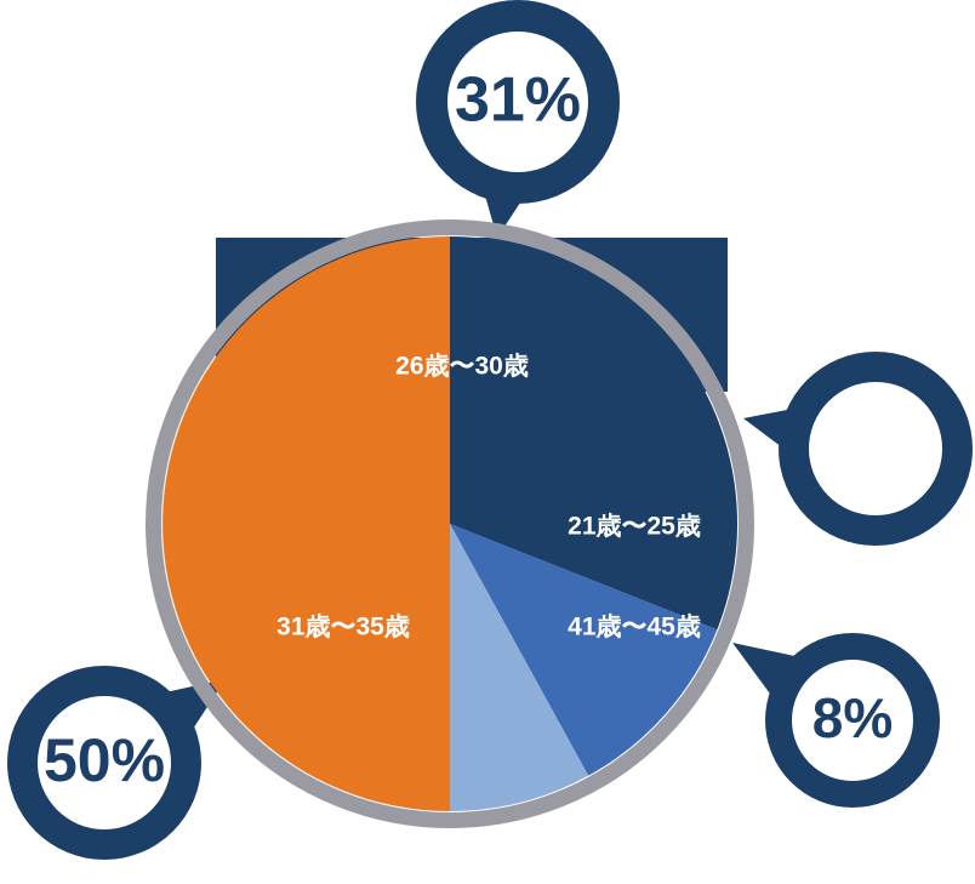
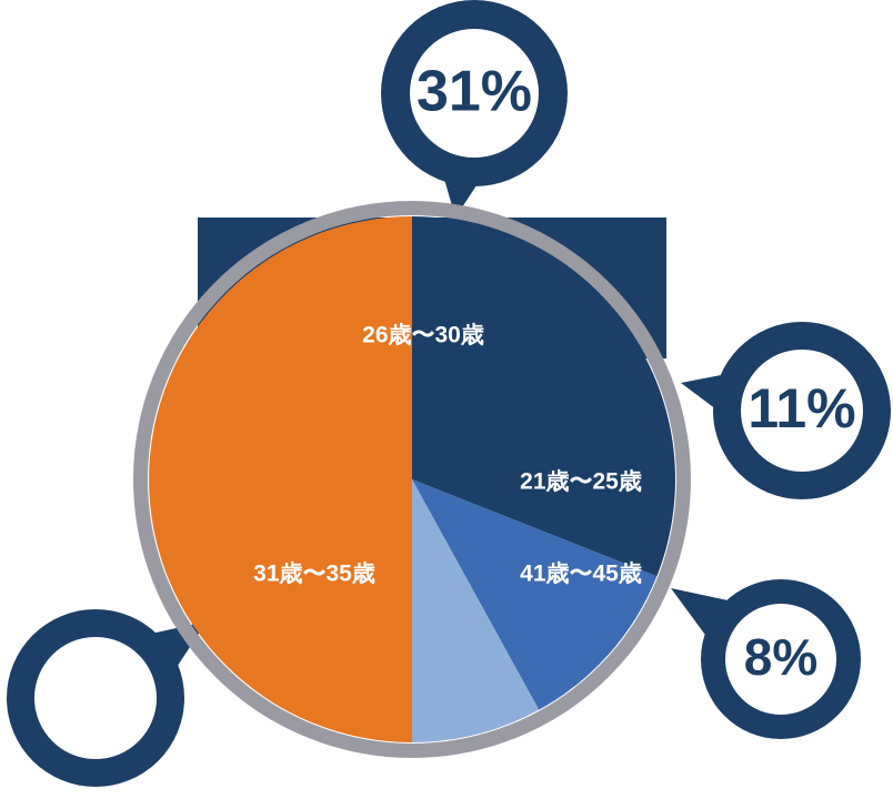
  26歳〜30歳
  21歳〜25歳
  41歳〜45歳
  31歳〜35歳
  31%
+ 11%
  8%
- 50%
